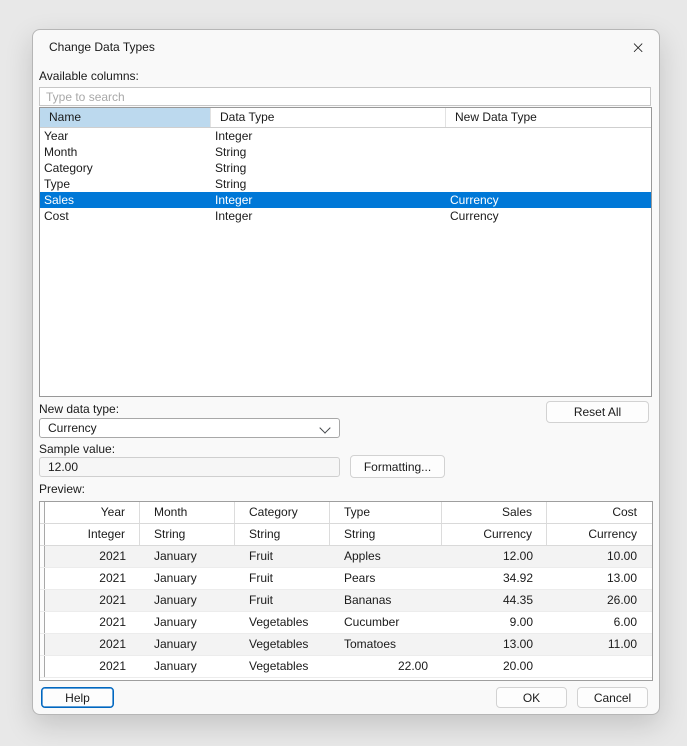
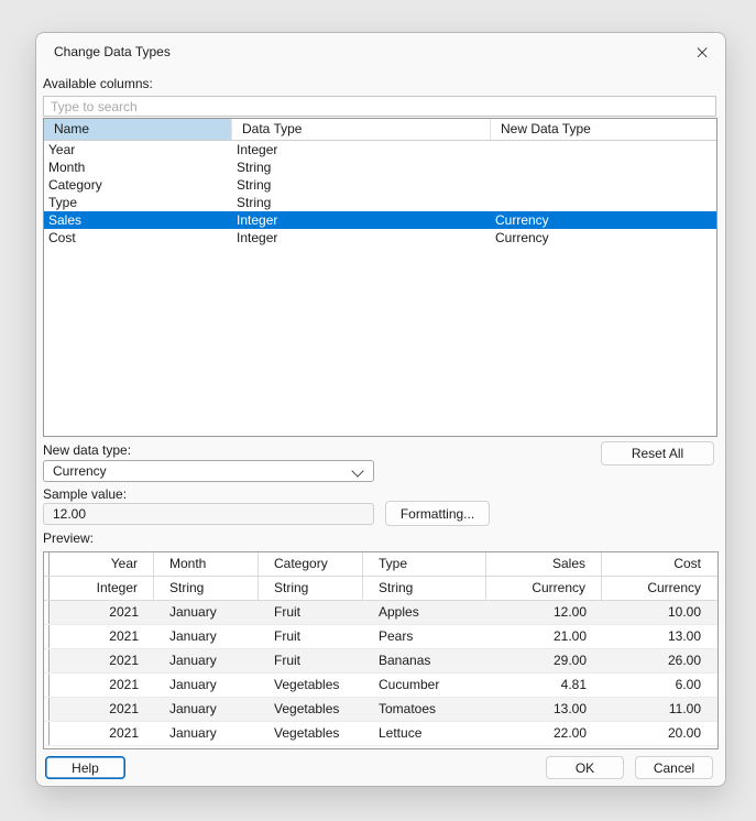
  Change Data Types
  ×
  Available columns:
  Type to search
  Name
  Data Type
  New Data Type
  Year
  Integer
  Month
  String
  Category
  String
  Type
  String
  Sales
  Integer
  Currency
  Cost
  Integer
  Currency
  New data type:
  Currency
  Reset All
  Sample value:
  12.00
  Formatting...
  Preview:
  Year
  Month
  Category
  Type
  Sales
  Cost
  Integer
  String
  String
  String
  Currency
  Currency
  2021
  January
  Fruit
  Apples
  12.00
  10.00
  2021
  January
  Fruit
  Pears
- 34.92
+ 21.00
  13.00
  2021
  January
  Fruit
  Bananas
- 44.35
+ 29.00
  26.00
  2021
  January
  Vegetables
  Cucumber
- 9.00
+ 4.81
  6.00
  2021
  January
  Vegetables
  Tomatoes
  13.00
  11.00
  2021
  January
  Vegetables
+ Lettuce
  22.00
  20.00
  Help
  OK
  Cancel
